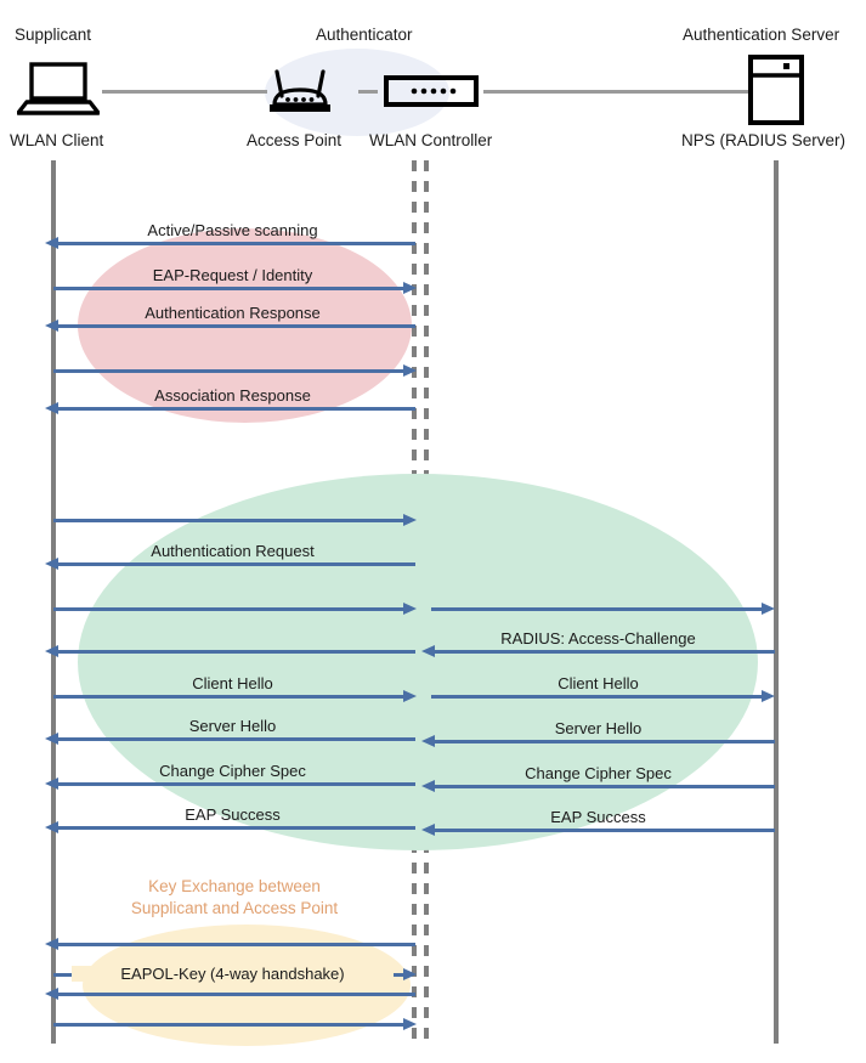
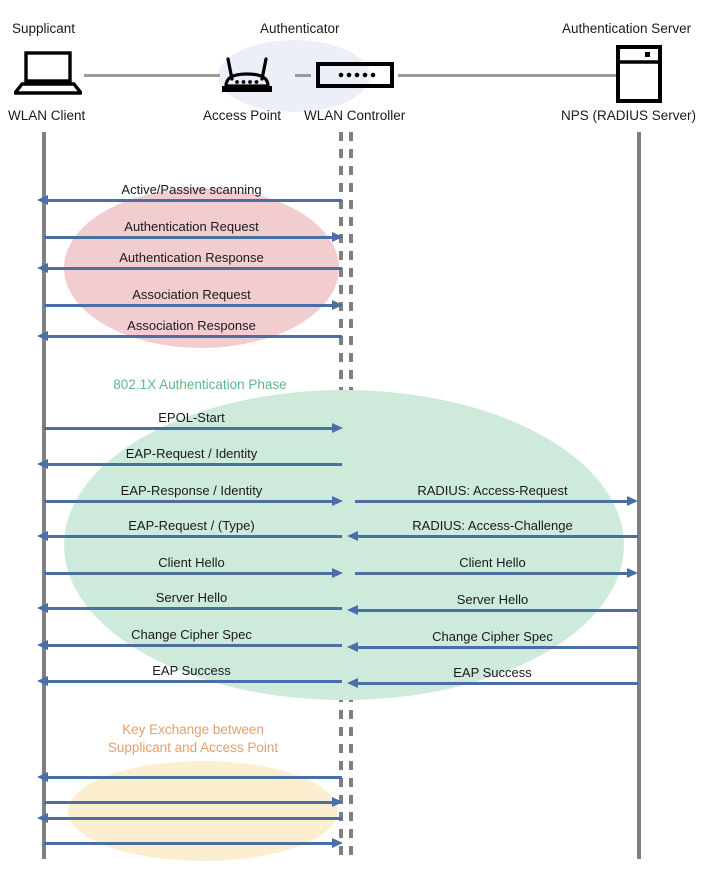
  Supplicant
  Authenticator
  Authentication Server
  WLAN Client
  Access Point
  WLAN Controller
  NPS (RADIUS Server)
  Active/Passive scanning
- EAP-Request / Identity
+ Authentication Request
  Authentication Response
+ Association Request
  Association Response
+ 802.1X Authentication Phase
+ EPOL-Start
- Authentication Request
+ EAP-Request / Identity
+ EAP-Response / Identity
+ RADIUS: Access-Request
+ EAP-Request / (Type)
  RADIUS: Access-Challenge
  Client Hello
  Client Hello
  Server Hello
  Server Hello
  Change Cipher Spec
  Change Cipher Spec
  EAP Success
  EAP Success
  Key Exchange between
  Supplicant and Access Point
- EAPOL-Key (4-way handshake)
